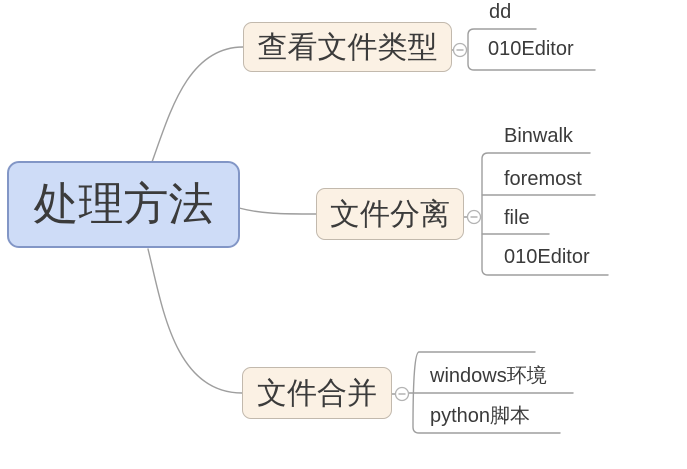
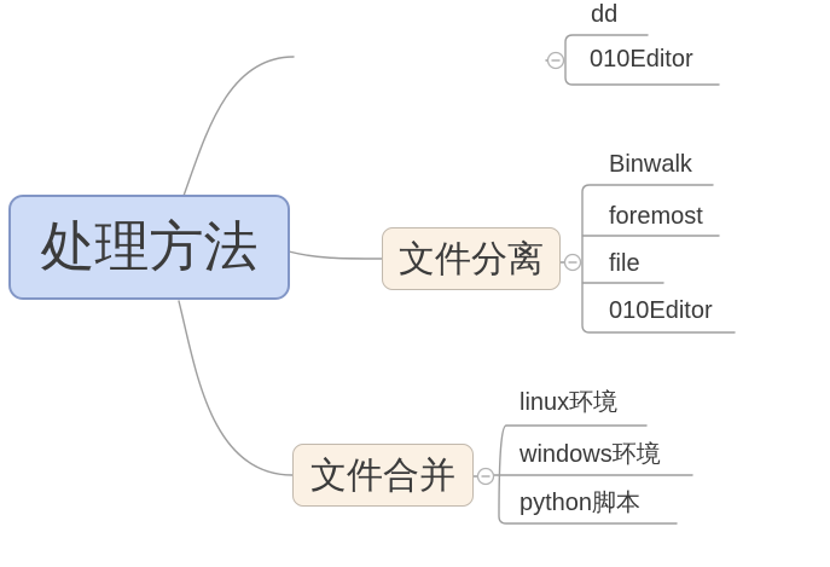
  处理方法
- 查看文件类型
  文件分离
  文件合并
  dd
  010Editor
  Binwalk
  foremost
  file
  010Editor
+ linux环境
  windows环境
  python脚本
